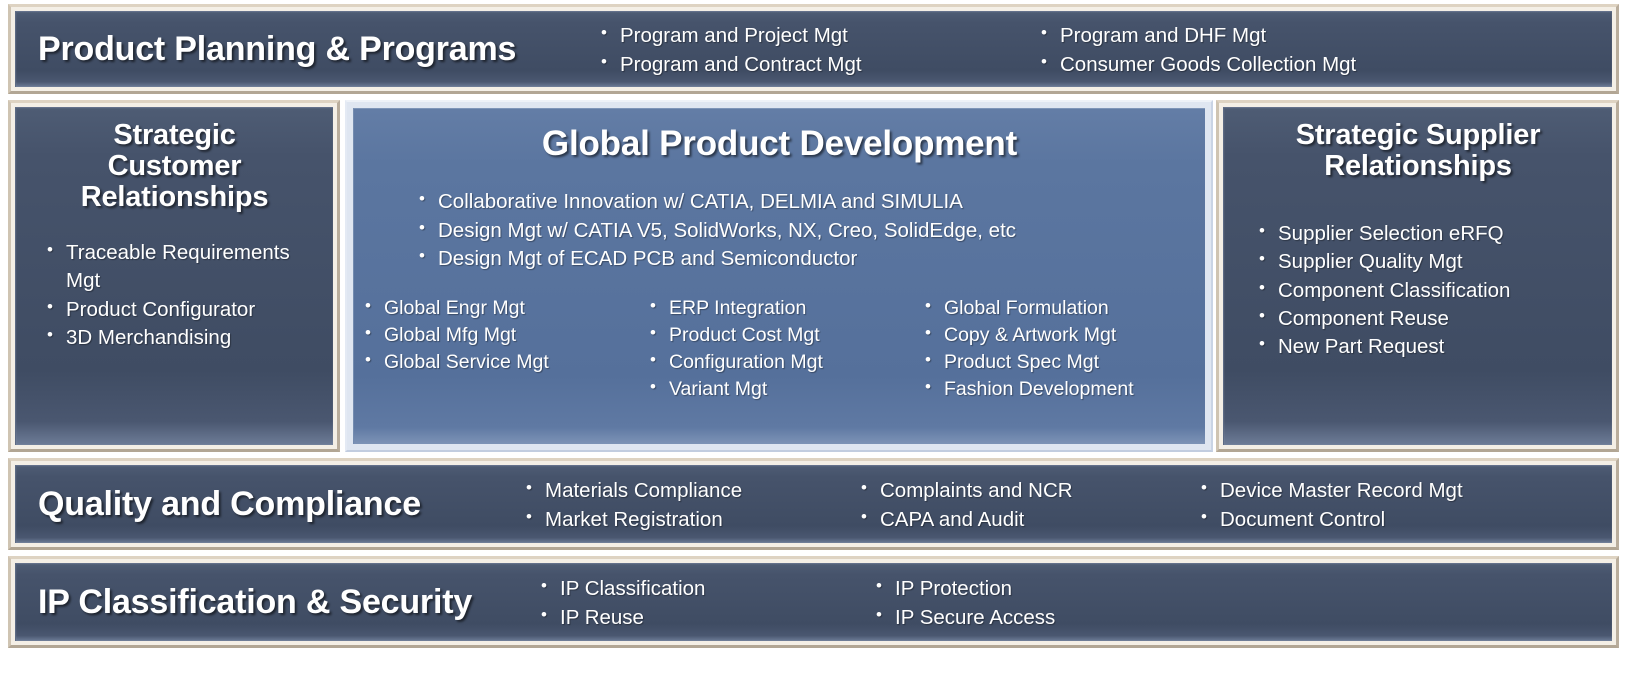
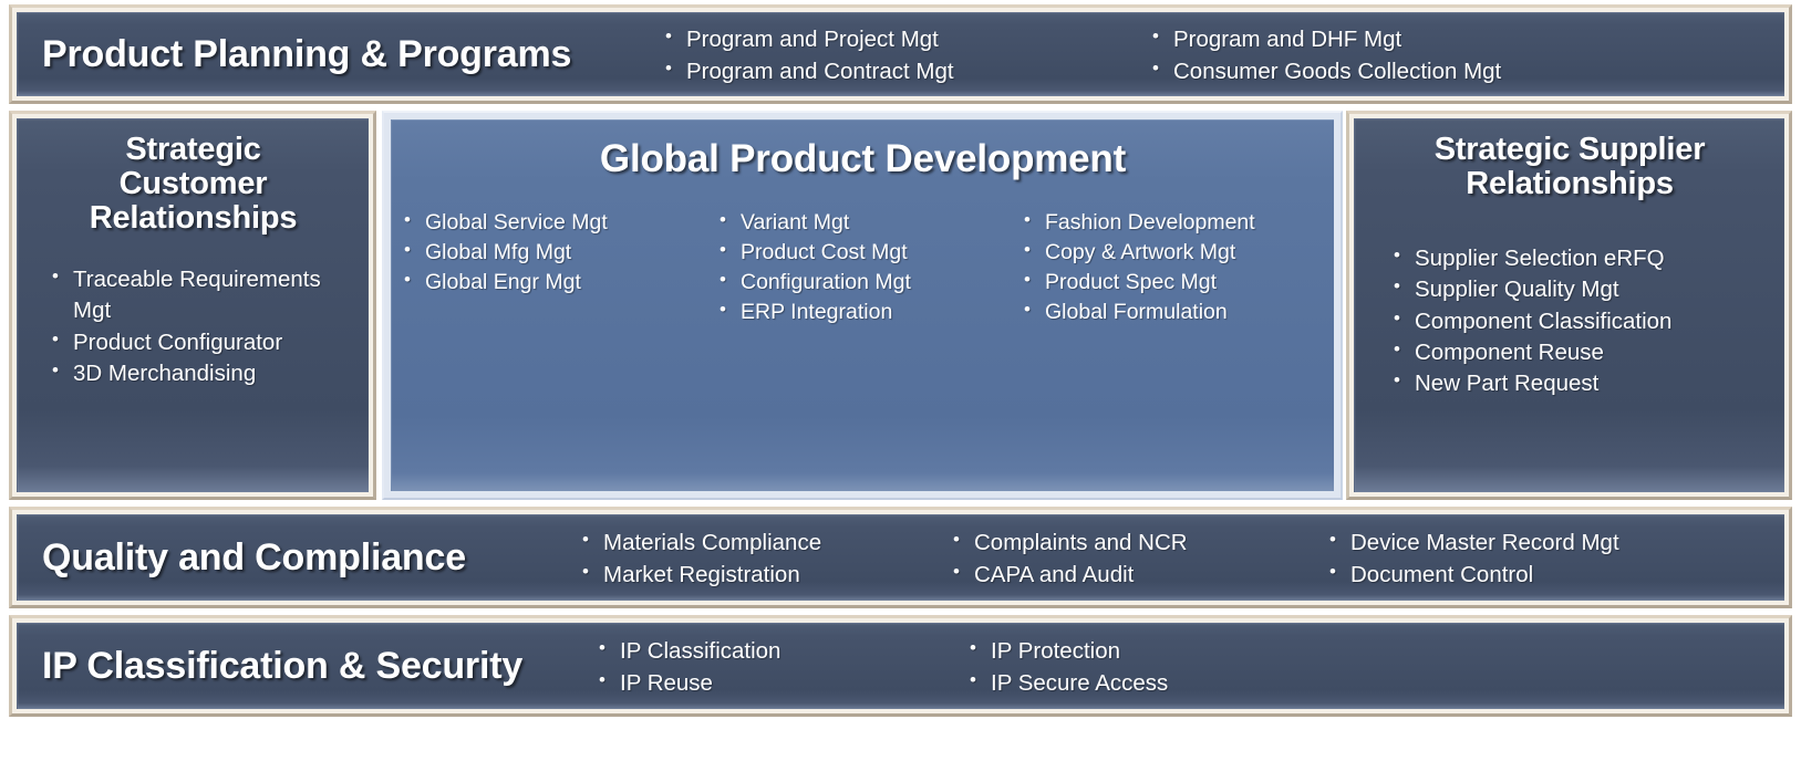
  Product Planning & Programs
  Program and Project Mgt
  Program and Contract Mgt
  Program and DHF Mgt
  Consumer Goods Collection Mgt
  Strategic
  Customer
  Relationships
  Traceable Requirements Mgt
  Product Configurator
  3D Merchandising
  Global Product Development
- Collaborative Innovation w/ CATIA, DELMIA and SIMULIA
- Design Mgt w/ CATIA V5, SolidWorks, NX, Creo, SolidEdge, etc
- Design Mgt of ECAD PCB and Semiconductor
- Global Engr Mgt
+ Global Service Mgt
  Global Mfg Mgt
- Global Service Mgt
+ Global Engr Mgt
- ERP Integration
+ Variant Mgt
  Product Cost Mgt
  Configuration Mgt
- Variant Mgt
+ ERP Integration
- Global Formulation
+ Fashion Development
  Copy & Artwork Mgt
  Product Spec Mgt
- Fashion Development
+ Global Formulation
  Strategic Supplier
  Relationships
  Supplier Selection eRFQ
  Supplier Quality Mgt
  Component Classification
  Component Reuse
  New Part Request
  Quality and Compliance
  Materials Compliance
  Market Registration
  Complaints and NCR
  CAPA and Audit
  Device Master Record Mgt
  Document Control
  IP Classification & Security
  IP Classification
  IP Reuse
  IP Protection
  IP Secure Access
